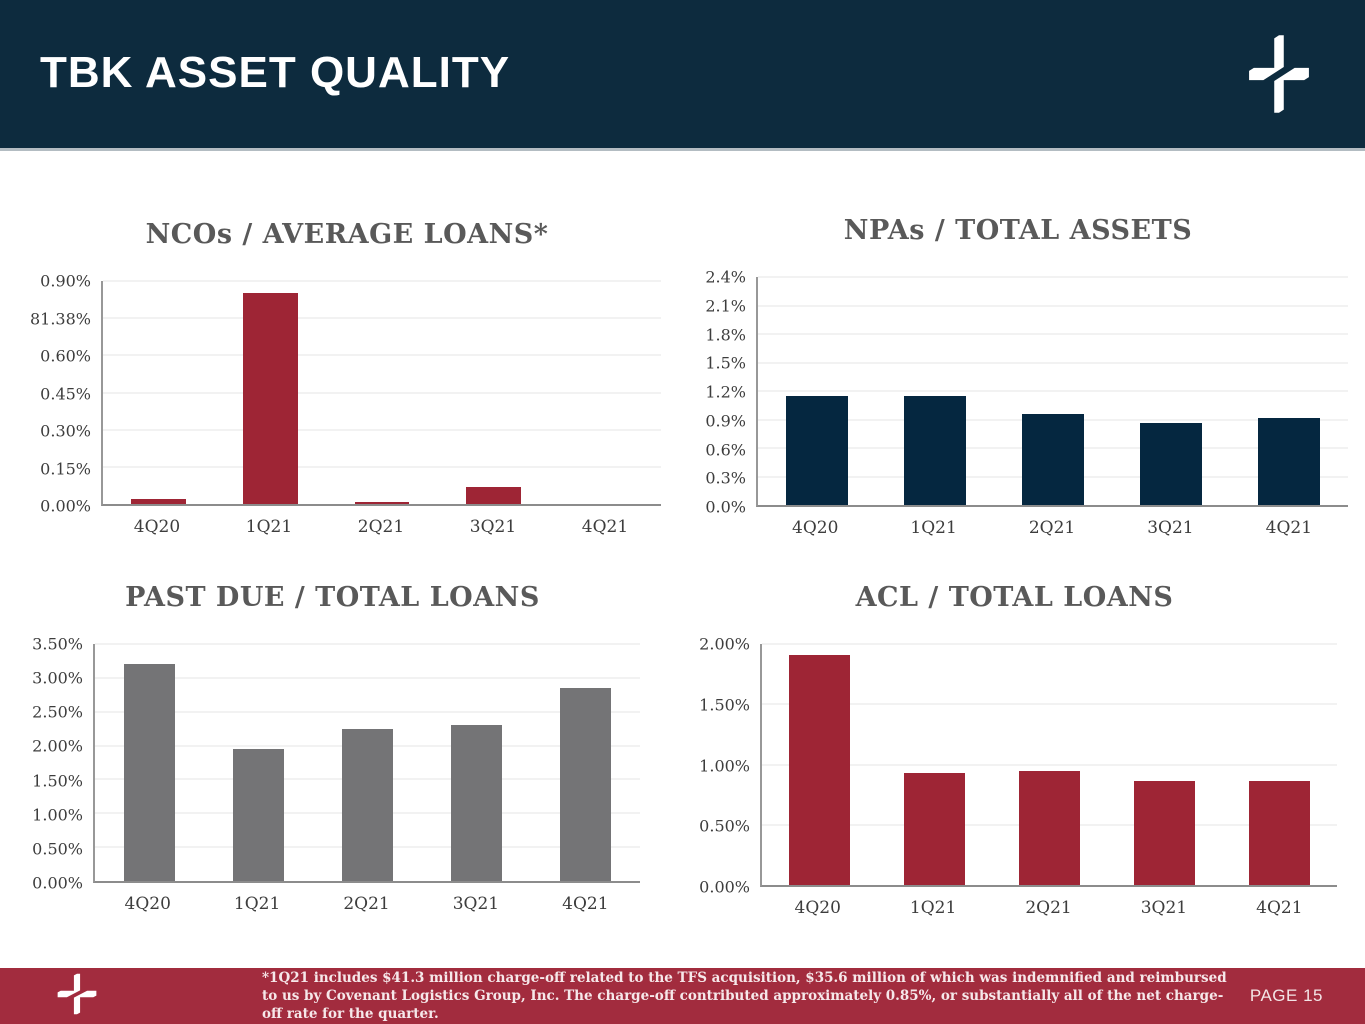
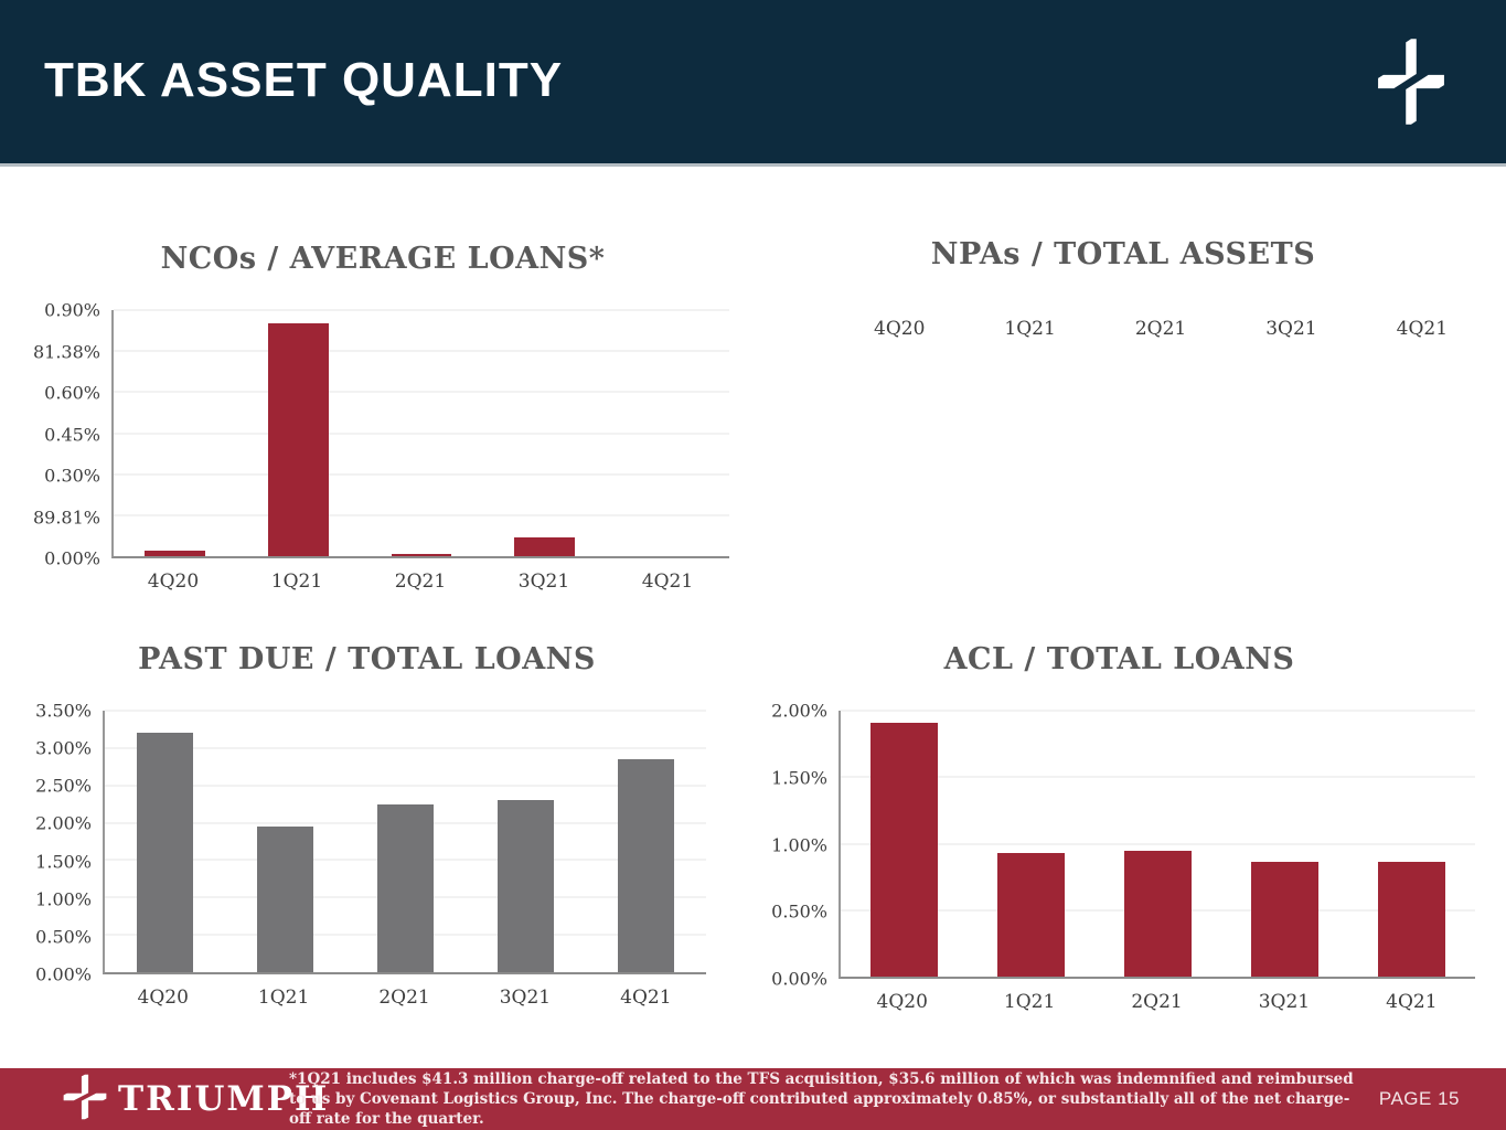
  TBK ASSET QUALITY
  NCOs / AVERAGE LOANS*
  0.90%
  81.38%
  0.60%
  0.45%
  0.30%
- 0.15%
+ 89.81%
  0.00%
  4Q20
  1Q21
  2Q21
  3Q21
  4Q21
  NPAs / TOTAL ASSETS
- 2.4%
- 2.1%
- 1.8%
- 1.5%
- 1.2%
- 0.9%
- 0.6%
- 0.3%
- 0.0%
  4Q20
  1Q21
  2Q21
  3Q21
  4Q21
  PAST DUE / TOTAL LOANS
  3.50%
  3.00%
  2.50%
  2.00%
  1.50%
  1.00%
  0.50%
  0.00%
  4Q20
  1Q21
  2Q21
  3Q21
  4Q21
  ACL / TOTAL LOANS
  2.00%
  1.50%
  1.00%
  0.50%
  0.00%
  4Q20
  1Q21
  2Q21
  3Q21
  4Q21
+ TRIUMPH
  *1Q21 includes $41.3 million charge-off related to the TFS acquisition, $35.6 million of which was indemnified and reimbursed to us by Covenant Logistics Group, Inc. The charge-off contributed approximately 0.85%, or substantially all of the net charge-off rate for the quarter.
  PAGE 15
